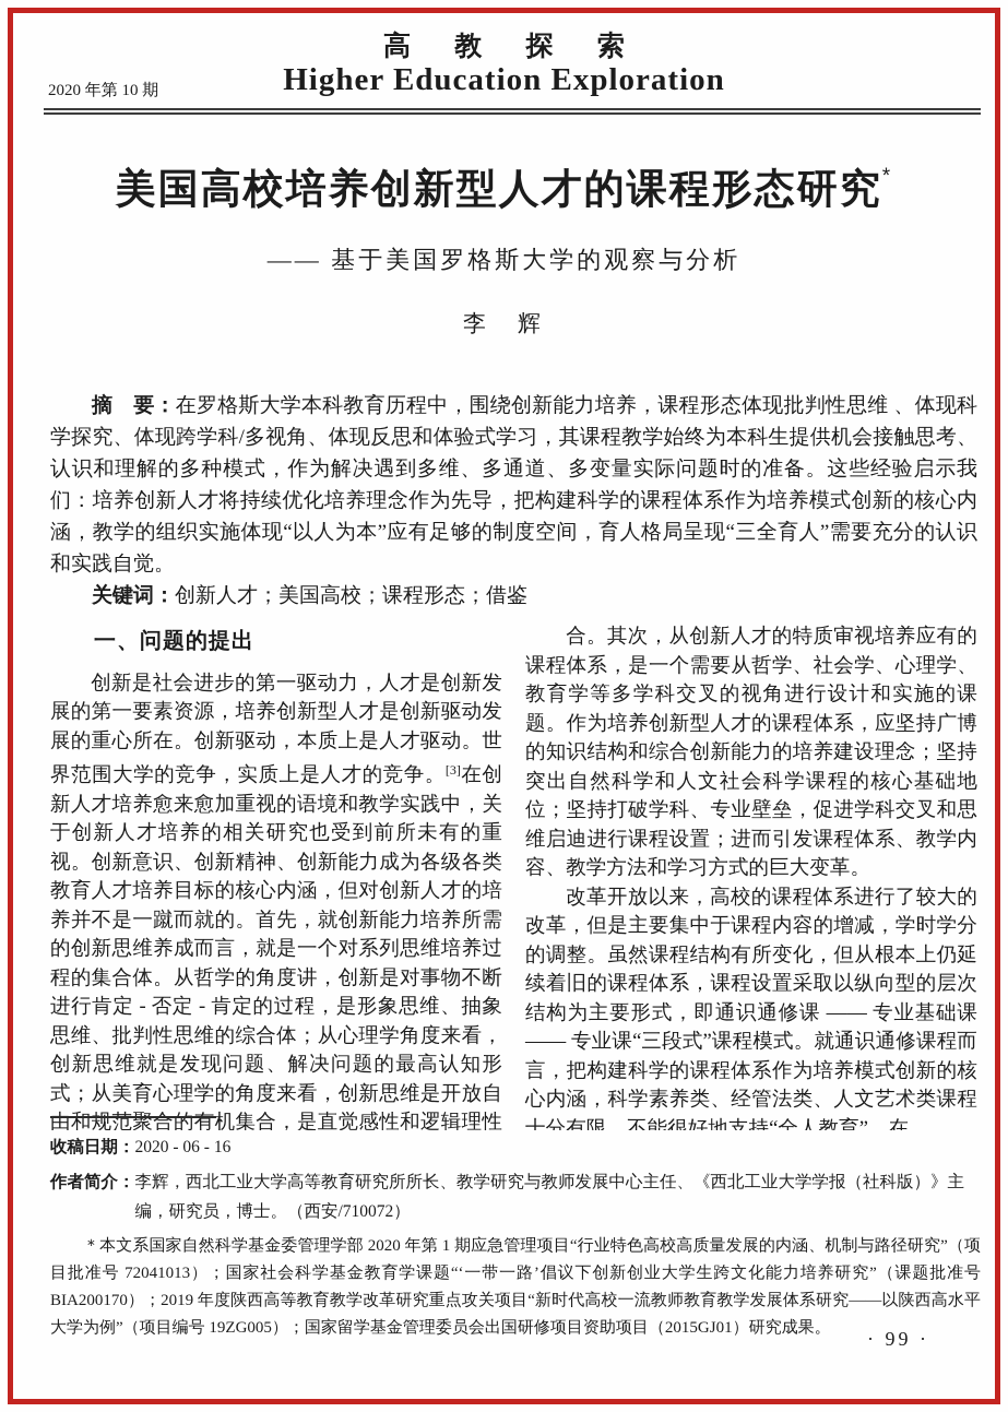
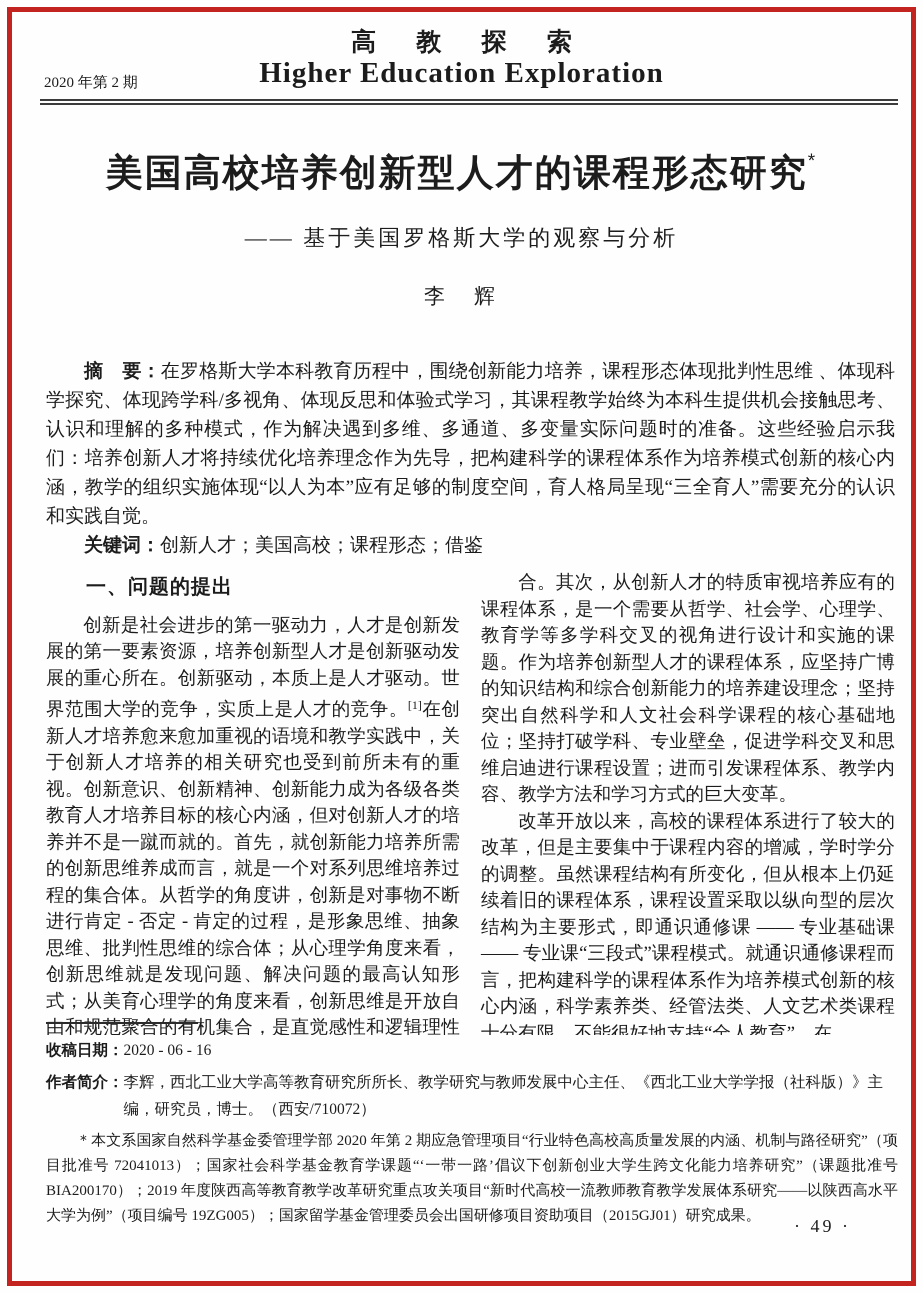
  高 教 探 索
  Higher Education Exploration
- 2020 年第 10 期
+ 2020 年第 2 期
  美国高校培养创新型人才的课程形态研究*
  —— 基于美国罗格斯大学的观察与分析
  李 辉
  摘 要：在罗格斯大学本科教育历程中，围绕创新能力培养，课程形态体现批判性思维 、体现科学探究、体现跨学科/多视角、体现反思和体验式学习，其课程教学始终为本科生提供机会接触思考、认识和理解的多种模式，作为解决遇到多维、多通道、多变量实际问题时的准备。这些经验启示我们：培养创新人才将持续优化培养理念作为先导，把构建科学的课程体系作为培养模式创新的核心内涵，教学的组织实施体现“以人为本”应有足够的制度空间，育人格局呈现“三全育人”需要充分的认识和实践自觉。
  关键词：创新人才；美国高校；课程形态；借鉴
  一、问题的提出
- 创新是社会进步的第一驱动力，人才是创新发展的第一要素资源，培养创新型人才是创新驱动发展的重心所在。创新驱动，本质上是人才驱动。世界范围大学的竞争，实质上是人才的竞争。[3]在创新人才培养愈来愈加重视的语境和教学实践中，关于创新人才培养的相关研究也受到前所未有的重视。创新意识、创新精神、创新能力成为各级各类教育人才培养目标的核心内涵，但对创新人才的培养并不是一蹴而就的。首先，就创新能力培养所需的创新思维养成而言，就是一个对系列思维培养过程的集合体。从哲学的角度讲，创新是对事物不断进行肯定 - 否定 - 肯定的过程，是形象思维、抽象思维、批判性思维的综合体；从心理学角度来看，创新思维就是发现问题、解决问题的最高认知形式；从美育心理学的角度来看，创新思维是开放自由和规范聚合的有机集合，是直觉感性和逻辑理性
+ 创新是社会进步的第一驱动力，人才是创新发展的第一要素资源，培养创新型人才是创新驱动发展的重心所在。创新驱动，本质上是人才驱动。世界范围大学的竞争，实质上是人才的竞争。[1]在创新人才培养愈来愈加重视的语境和教学实践中，关于创新人才培养的相关研究也受到前所未有的重视。创新意识、创新精神、创新能力成为各级各类教育人才培养目标的核心内涵，但对创新人才的培养并不是一蹴而就的。首先，就创新能力培养所需的创新思维养成而言，就是一个对系列思维培养过程的集合体。从哲学的角度讲，创新是对事物不断进行肯定 - 否定 - 肯定的过程，是形象思维、抽象思维、批判性思维的综合体；从心理学角度来看，创新思维就是发现问题、解决问题的最高认知形式；从美育心理学的角度来看，创新思维是开放自由和规范聚合的有机集合，是直觉感性和逻辑理性
  合。其次，从创新人才的特质审视培养应有的课程体系，是一个需要从哲学、社会学、心理学、教育学等多学科交叉的视角进行设计和实施的课题。作为培养创新型人才的课程体系，应坚持广博的知识结构和综合创新能力的培养建设理念；坚持突出自然科学和人文社会科学课程的核心基础地位；坚持打破学科、专业壁垒，促进学科交叉和思维启迪进行课程设置；进而引发课程体系、教学内容、教学方法和学习方式的巨大变革。
  改革开放以来，高校的课程体系进行了较大的改革，但是主要集中于课程内容的增减，学时学分的调整。虽然课程结构有所变化，但从根本上仍延续着旧的课程体系，课程设置采取以纵向型的层次结构为主要形式，即通识通修课 —— 专业基础课 —— 专业课“三段式”课程模式。就通识通修课程而言，把构建科学的课程体系作为培养模式创新的核心内涵，科学素养类、经管法类、人文艺术类课程十分有限，不能很好地支持“全人教育”。在
  收稿日期：2020 - 06 - 16
  作者简介：
  李辉，西北工业大学高等教育研究所所长、教学研究与教师发展中心主任、《西北工业大学学报（社科版）》主编，研究员，博士。（西安/710072）
- ＊本文系国家自然科学基金委管理学部 2020 年第 1 期应急管理项目“行业特色高校高质量发展的内涵、机制与路径研究”（项目批准号 72041013）；国家社会科学基金教育学课题“‘一带一路’倡议下创新创业大学生跨文化能力培养研究”（课题批准号 BIA200170）；2019 年度陕西高等教育教学改革研究重点攻关项目“新时代高校一流教师教育教学发展体系研究——以陕西高水平大学为例”（项目编号 19ZG005）；国家留学基金管理委员会出国研修项目资助项目（2015GJ01）研究成果。
+ ＊本文系国家自然科学基金委管理学部 2020 年第 2 期应急管理项目“行业特色高校高质量发展的内涵、机制与路径研究”（项目批准号 72041013）；国家社会科学基金教育学课题“‘一带一路’倡议下创新创业大学生跨文化能力培养研究”（课题批准号 BIA200170）；2019 年度陕西高等教育教学改革研究重点攻关项目“新时代高校一流教师教育教学发展体系研究——以陕西高水平大学为例”（项目编号 19ZG005）；国家留学基金管理委员会出国研修项目资助项目（2015GJ01）研究成果。
- · 99 ·
+ · 49 ·
